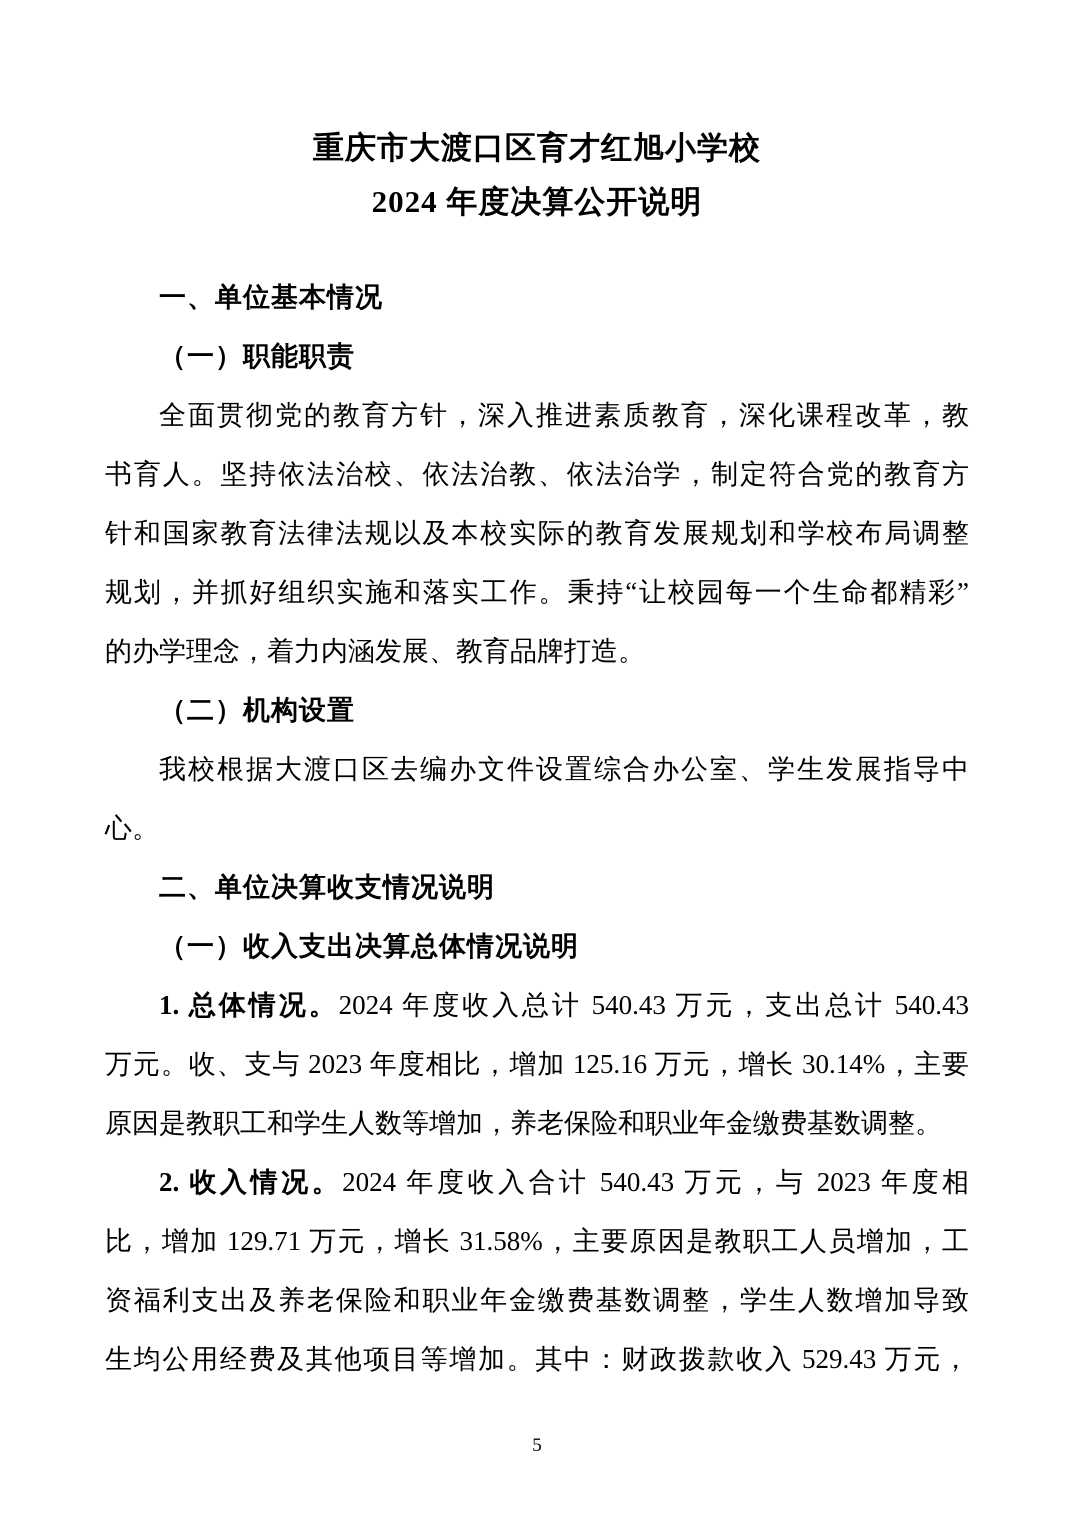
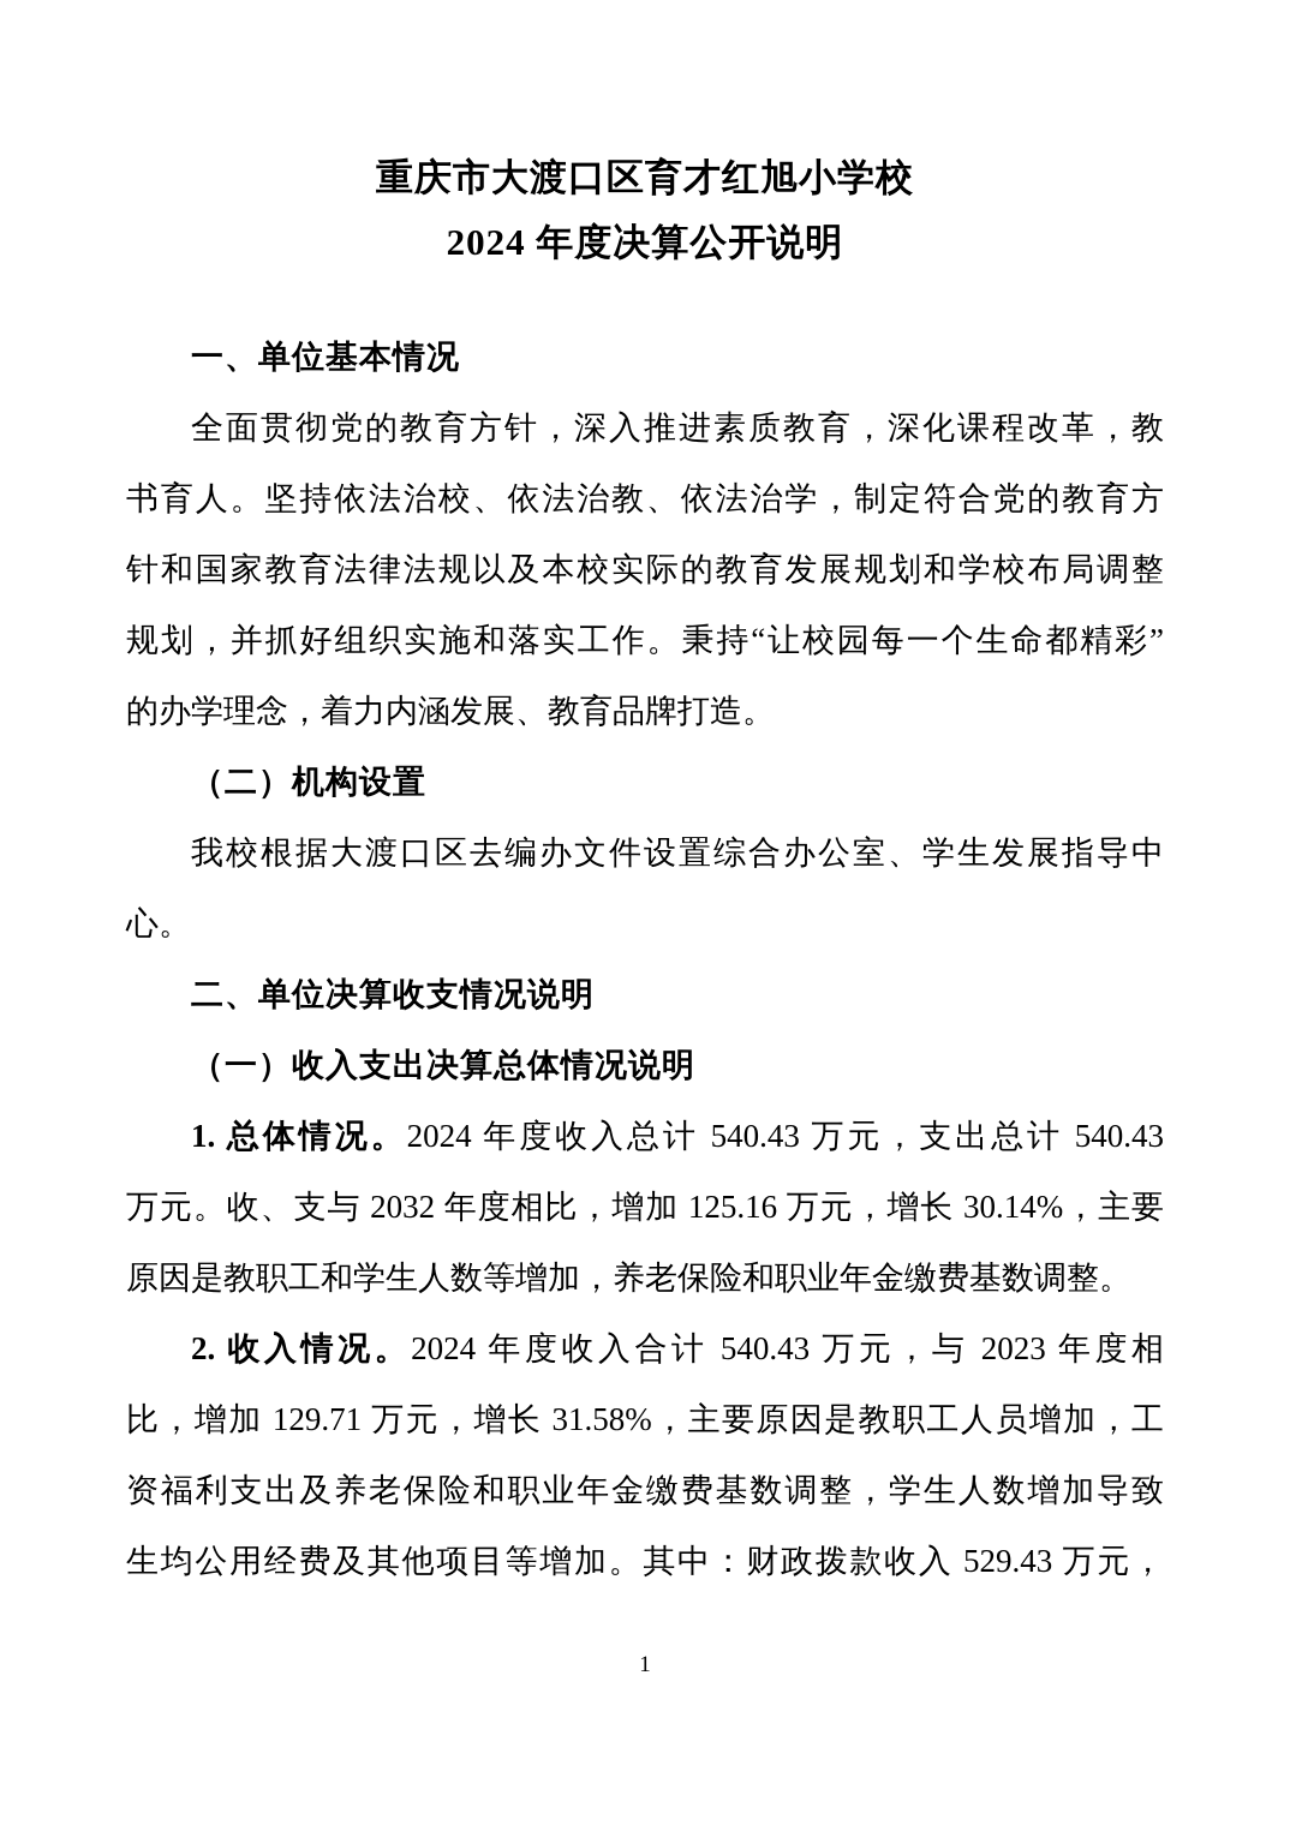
  重庆市大渡口区育才红旭小学校
  2024 年度决算公开说明
  一、单位基本情况
- （一）职能职责
  全面贯彻党的教育方针，深入推进素质教育，深化课程改革，教
  书育人。坚持依法治校、依法治教、依法治学，制定符合党的教育方
  针和国家教育法律法规以及本校实际的教育发展规划和学校布局调整
  规划，并抓好组织实施和落实工作。秉持“让校园每一个生命都精彩”
  的办学理念，着力内涵发展、教育品牌打造。
  （二）机构设置
  我校根据大渡口区去编办文件设置综合办公室、学生发展指导中
  心。
  二、单位决算收支情况说明
  （一）收入支出决算总体情况说明
  1. 总体情况。2024 年度收入总计 540.43 万元，支出总计 540.43
- 万元。收、支与 2023 年度相比，增加 125.16 万元，增长 30.14%，主要
+ 万元。收、支与 2032 年度相比，增加 125.16 万元，增长 30.14%，主要
  原因是教职工和学生人数等增加，养老保险和职业年金缴费基数调整。
  2. 收入情况。2024 年度收入合计 540.43 万元，与 2023 年度相
  比，增加 129.71 万元，增长 31.58%，主要原因是教职工人员增加，工
  资福利支出及养老保险和职业年金缴费基数调整，学生人数增加导致
  生均公用经费及其他项目等增加。其中：财政拨款收入 529.43 万元，
- 5
+ 1
